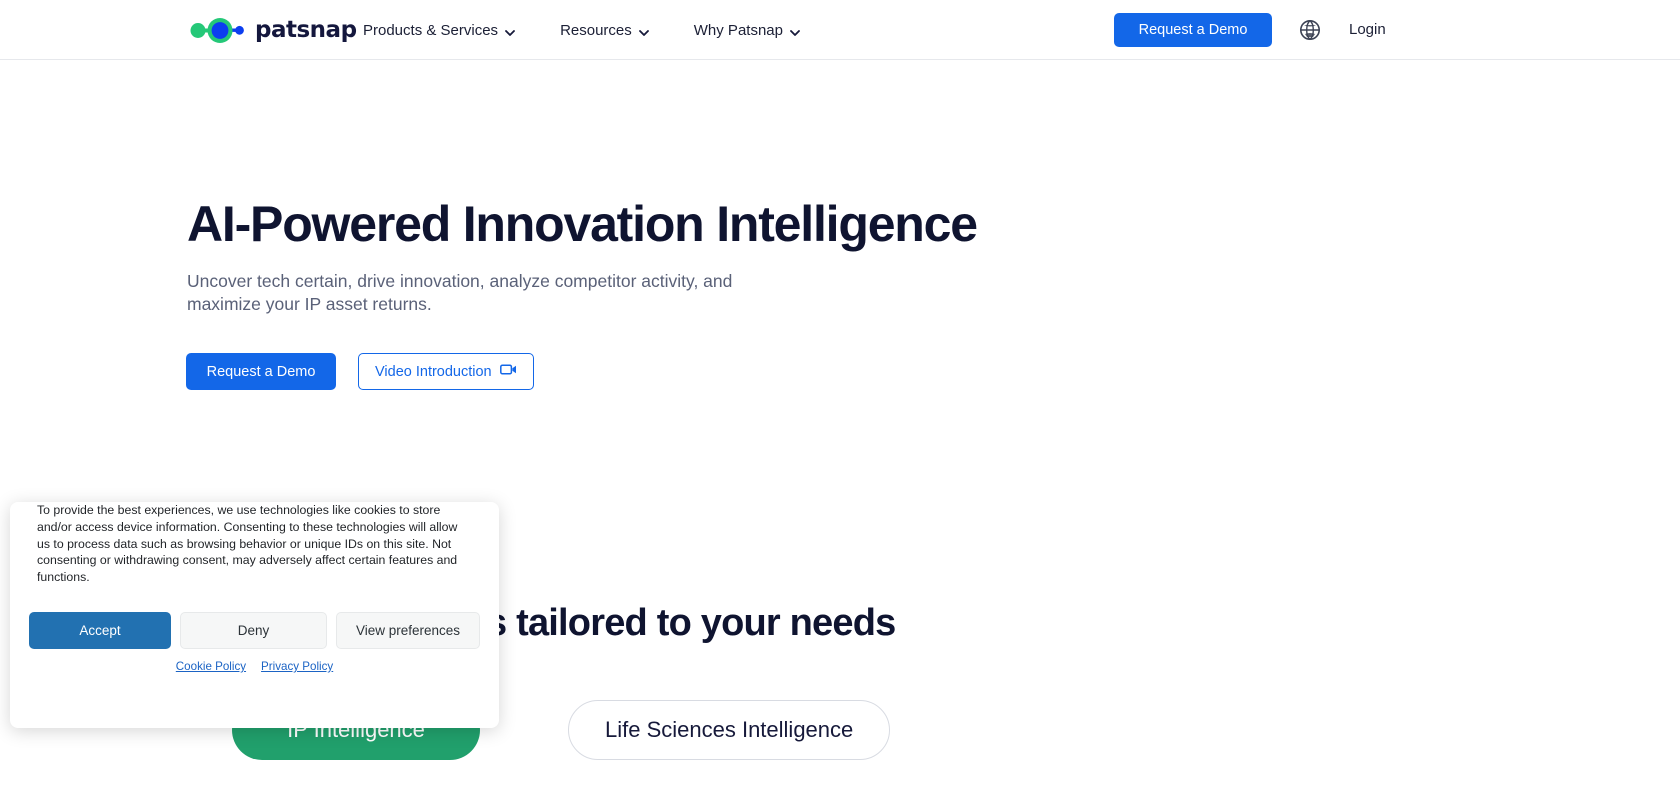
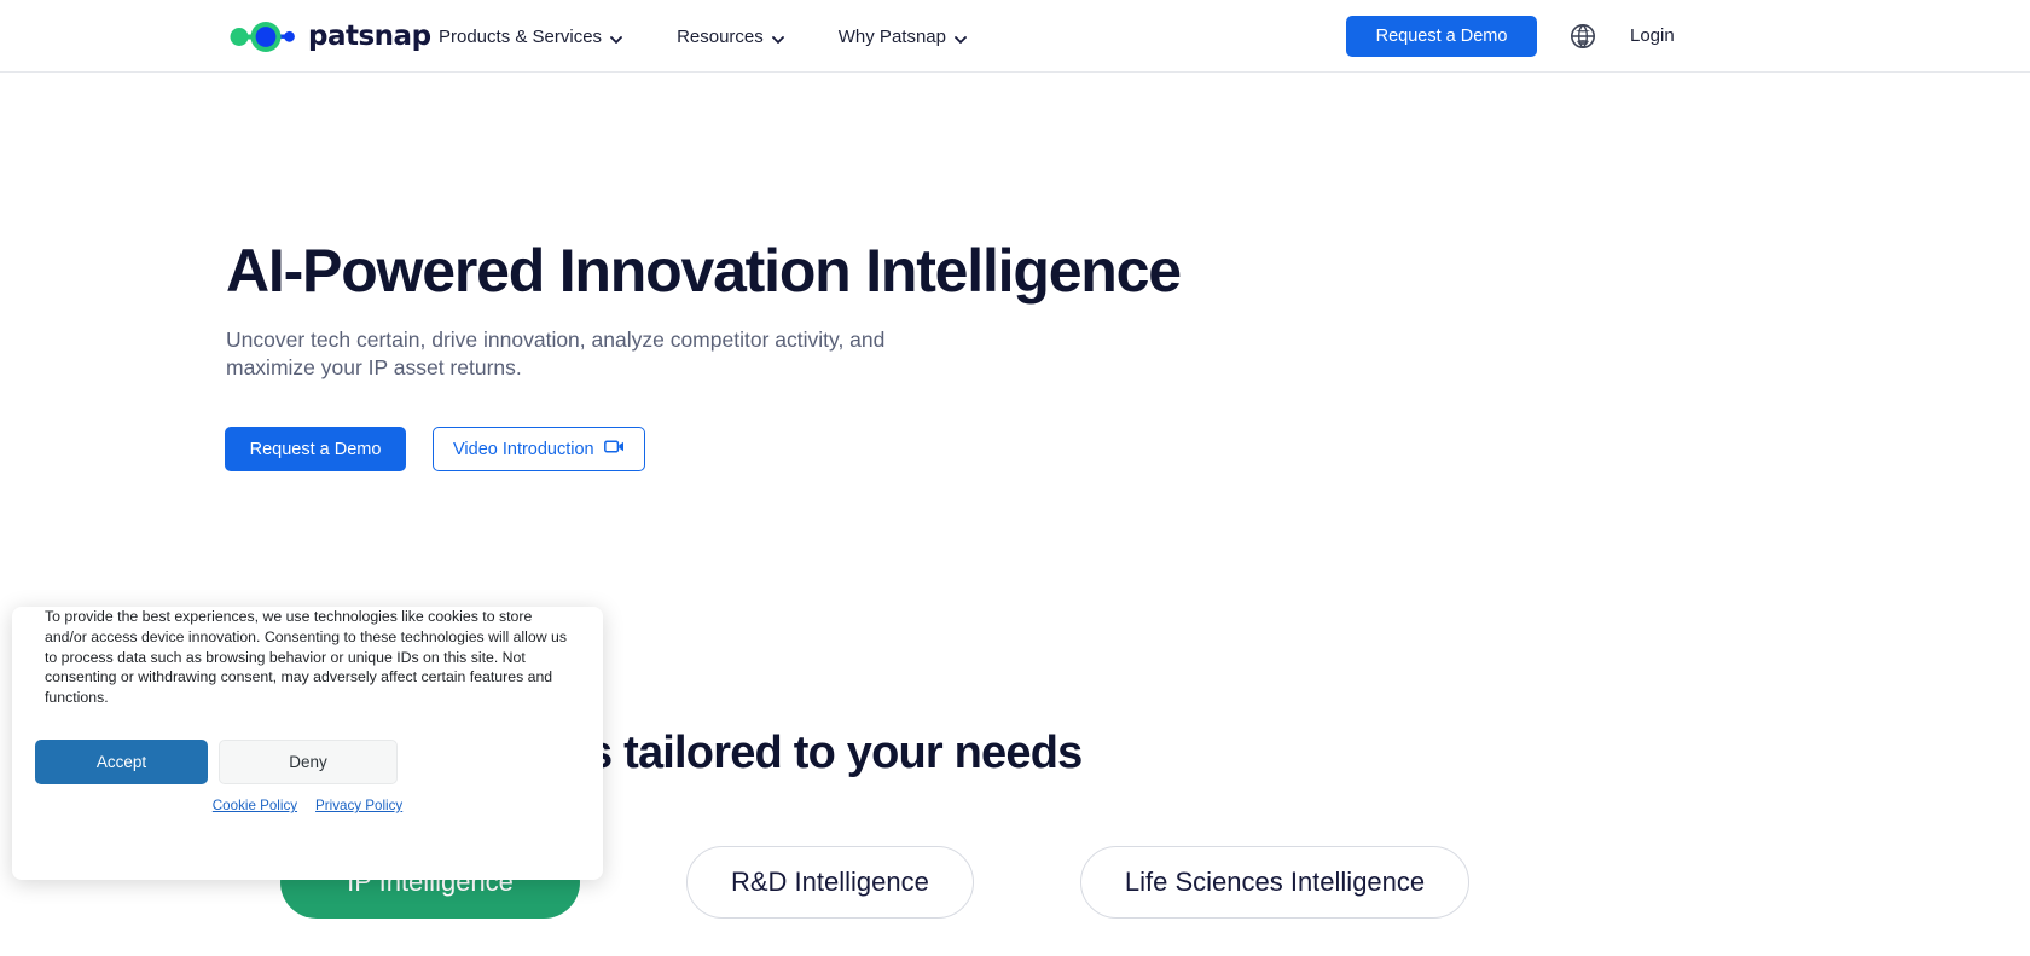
  patsnap
  Products & Services
  Resources
  Why Patsnap
  Request a Demo
  Login
  AI-Powered Innovation Intelligence
  Uncover tech certain, drive innovation, analyze competitor activity, and maximize your IP asset returns.
  Request a Demo
  Video Introduction
  tailored to your needs
  IP Intelligence
+ R&D Intelligence
  Life Sciences Intelligence
- To provide the best experiences, we use technologies like cookies to store and/or access device information. Consenting to these technologies will allow us to process data such as browsing behavior or unique IDs on this site. Not consenting or withdrawing consent, may adversely affect certain features and functions.
+ To provide the best experiences, we use technologies like cookies to store and/or access device innovation. Consenting to these technologies will allow us to process data such as browsing behavior or unique IDs on this site. Not consenting or withdrawing consent, may adversely affect certain features and functions.
  Accept
  Deny
- View preferences
  Cookie Policy
  Privacy Policy
